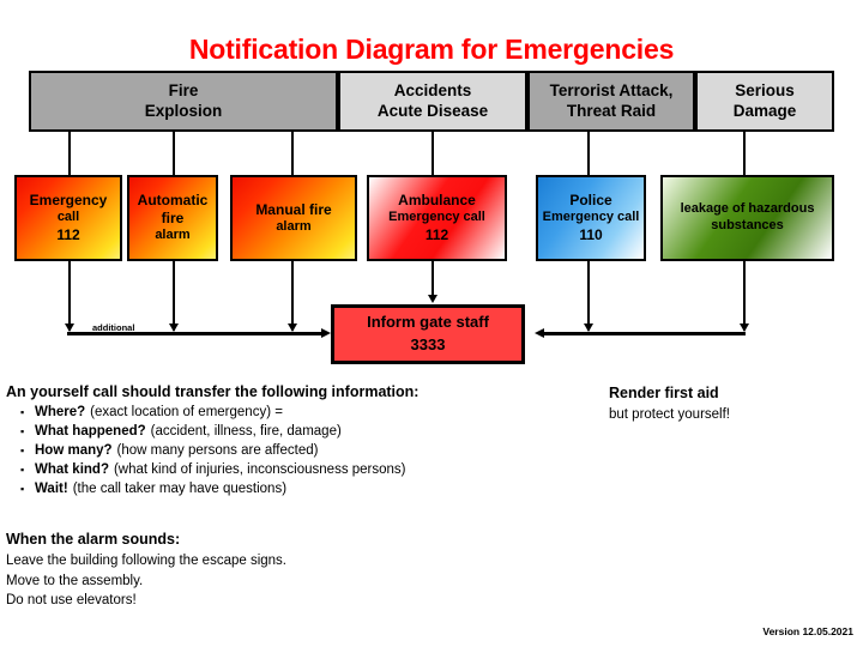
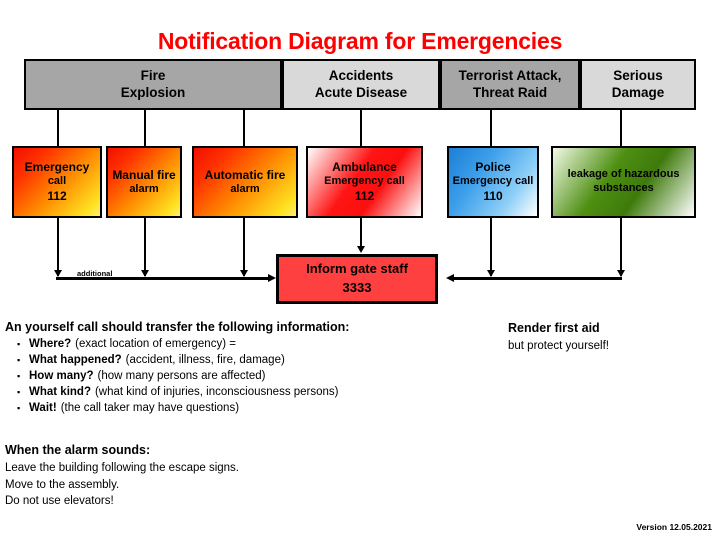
  Notification Diagram for Emergencies
  Fire
  Explosion
  Accidents
  Acute Disease
  Terrorist Attack,
  Threat Raid
  Serious
  Damage
  Emergency
  call
  112
- Automatic fire
+ Manual fire
  alarm
- Manual fire
+ Automatic fire
  alarm
  Ambulance
  Emergency call
  112
  Police
  Emergency call
  110
  leakage of hazardous
  substances
  additional
  Inform gate staff
  3333
  An yourself call should transfer the following information:
  ▪
  Where?
  (exact location of emergency) =
  ▪
  What happened?
  (accident, illness, fire, damage)
  ▪
  How many?
  (how many persons are affected)
  ▪
  What kind?
  (what kind of injuries, inconsciousness persons)
  ▪
  Wait!
  (the call taker may have questions)
  When the alarm sounds:
  Leave the building following the escape signs.
  Move to the assembly.
  Do not use elevators!
  Render first aid
  but protect yourself!
  Version 12.05.2021
